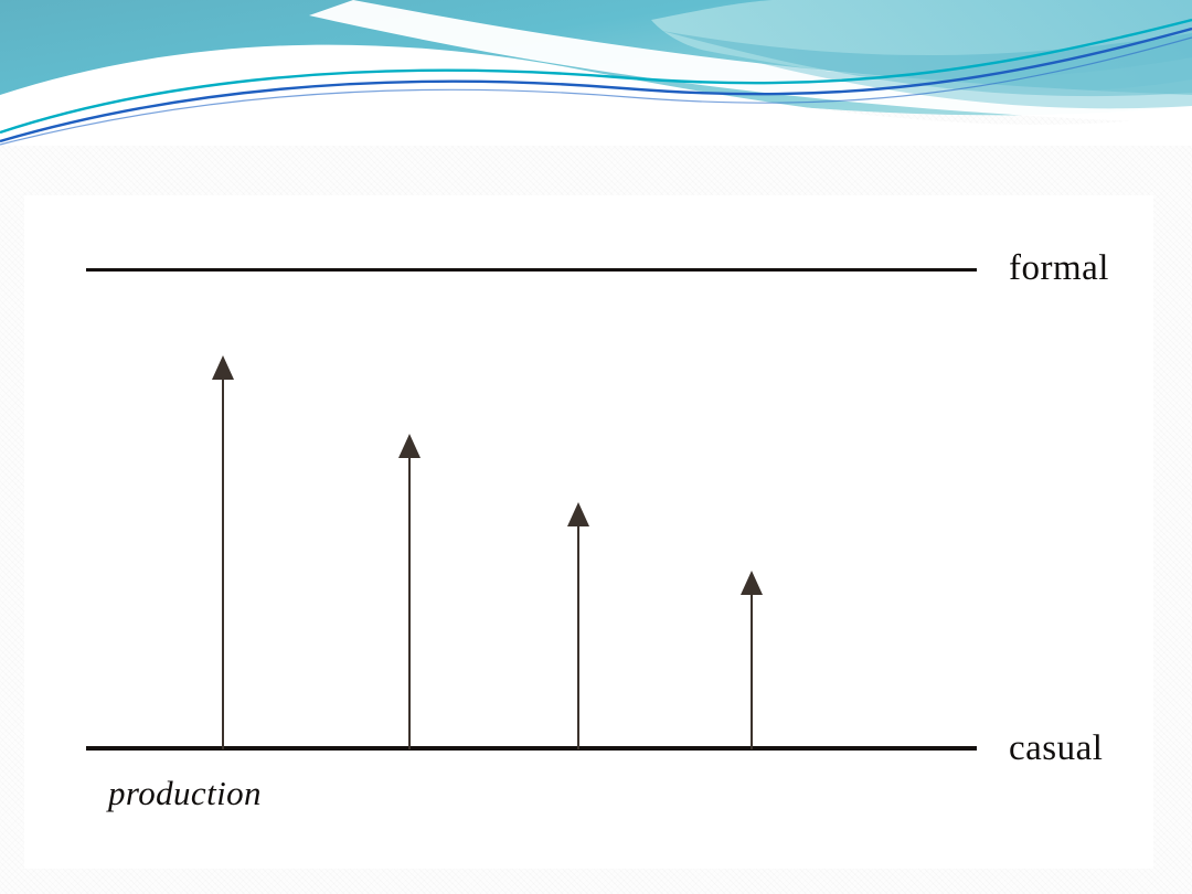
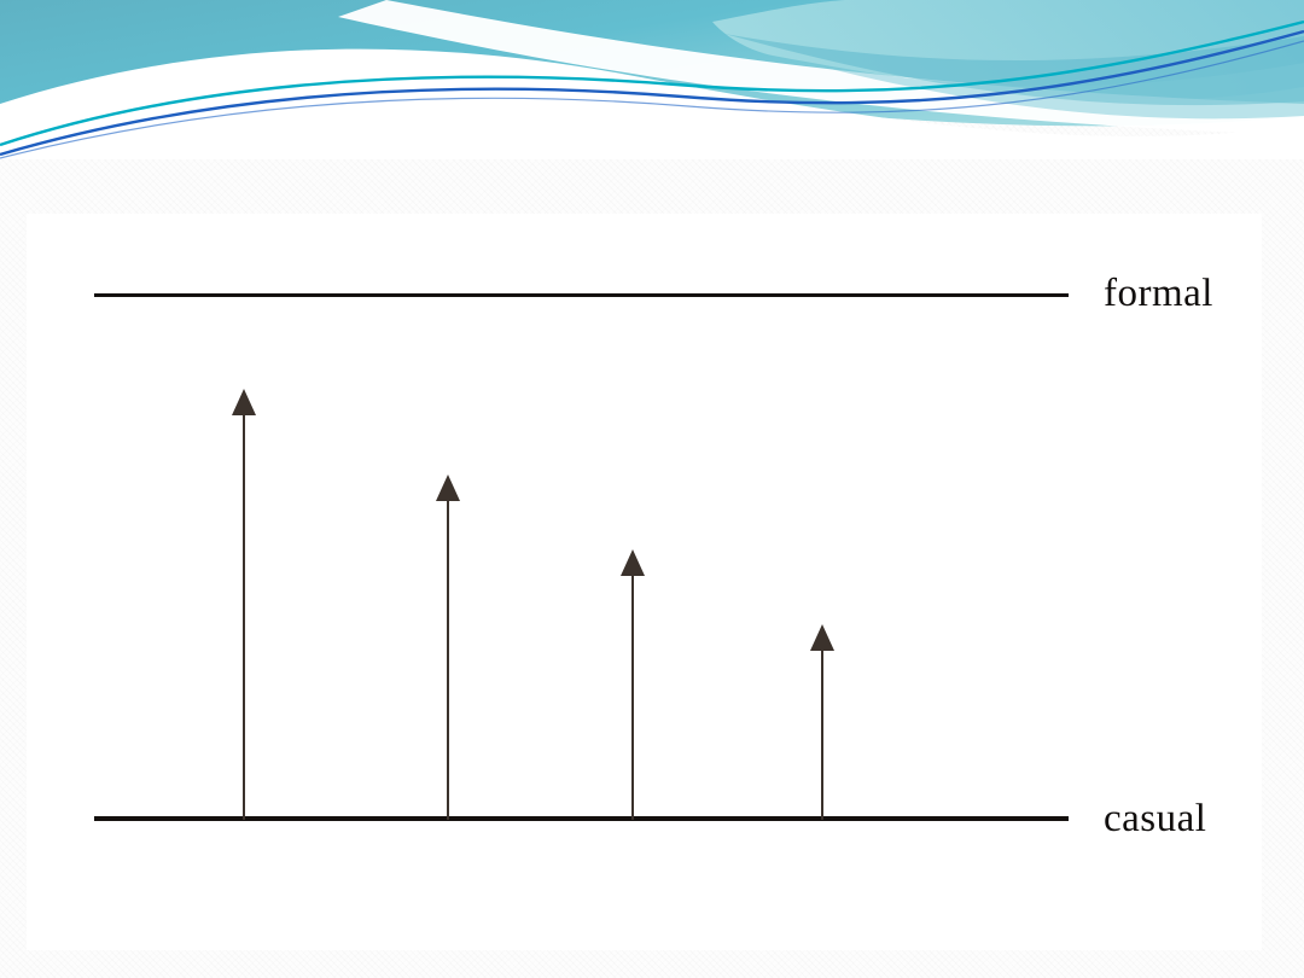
- production
  formal
  casual
